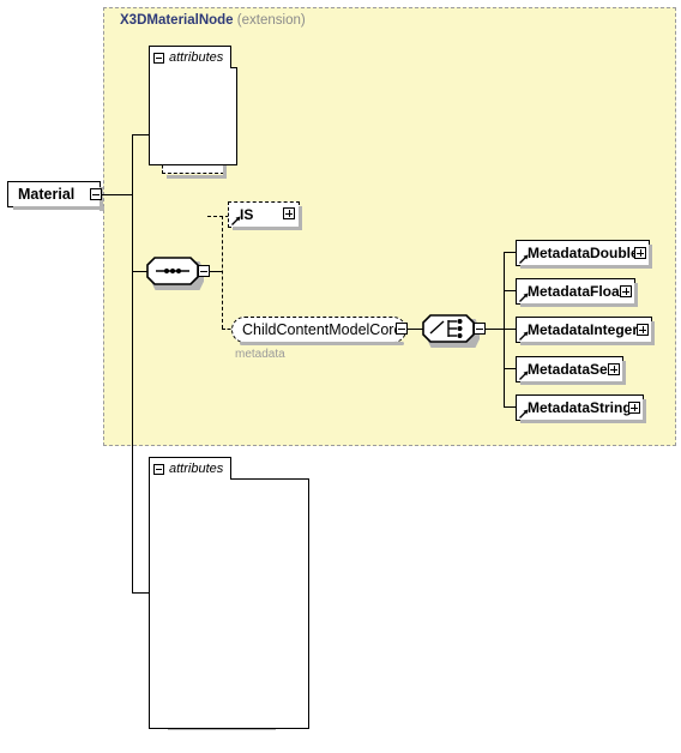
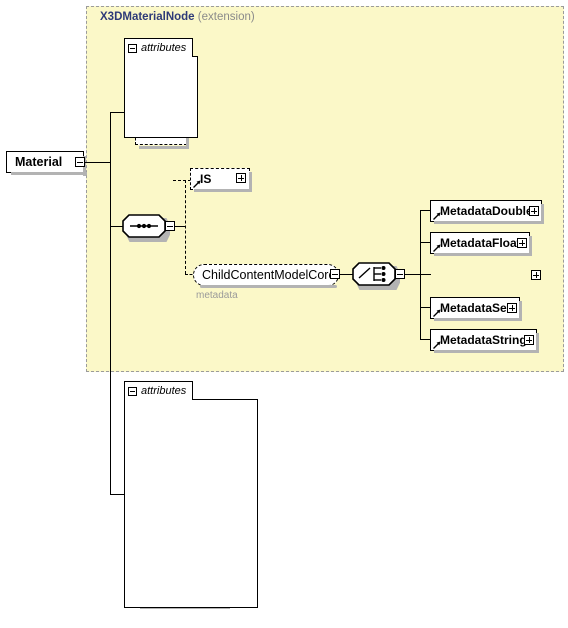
  X3DMaterialNode (extension)
  Material
  attributes
  IS
  ChildContentModelCor
  metadata
  MetadataDoubl
  MetadataFloa
- MetadataInteger
  MetadataSe
  MetadataStrin
  attributes
